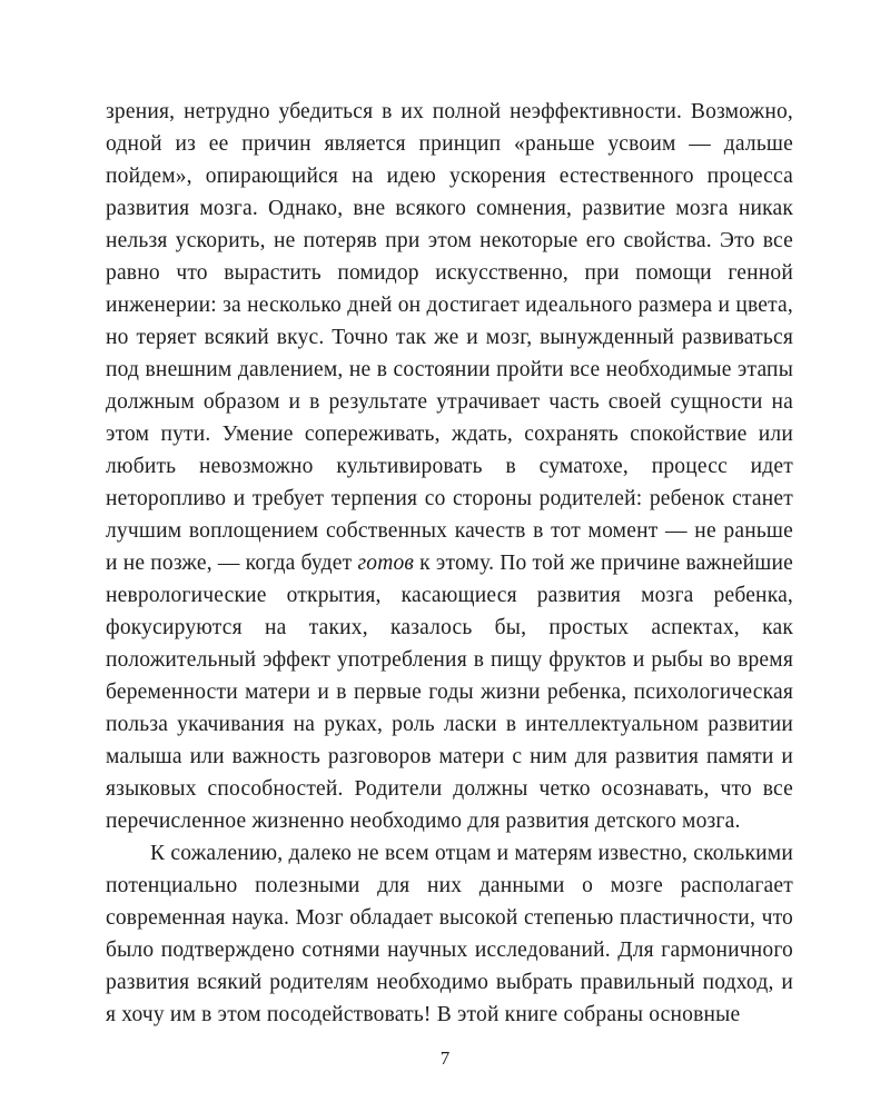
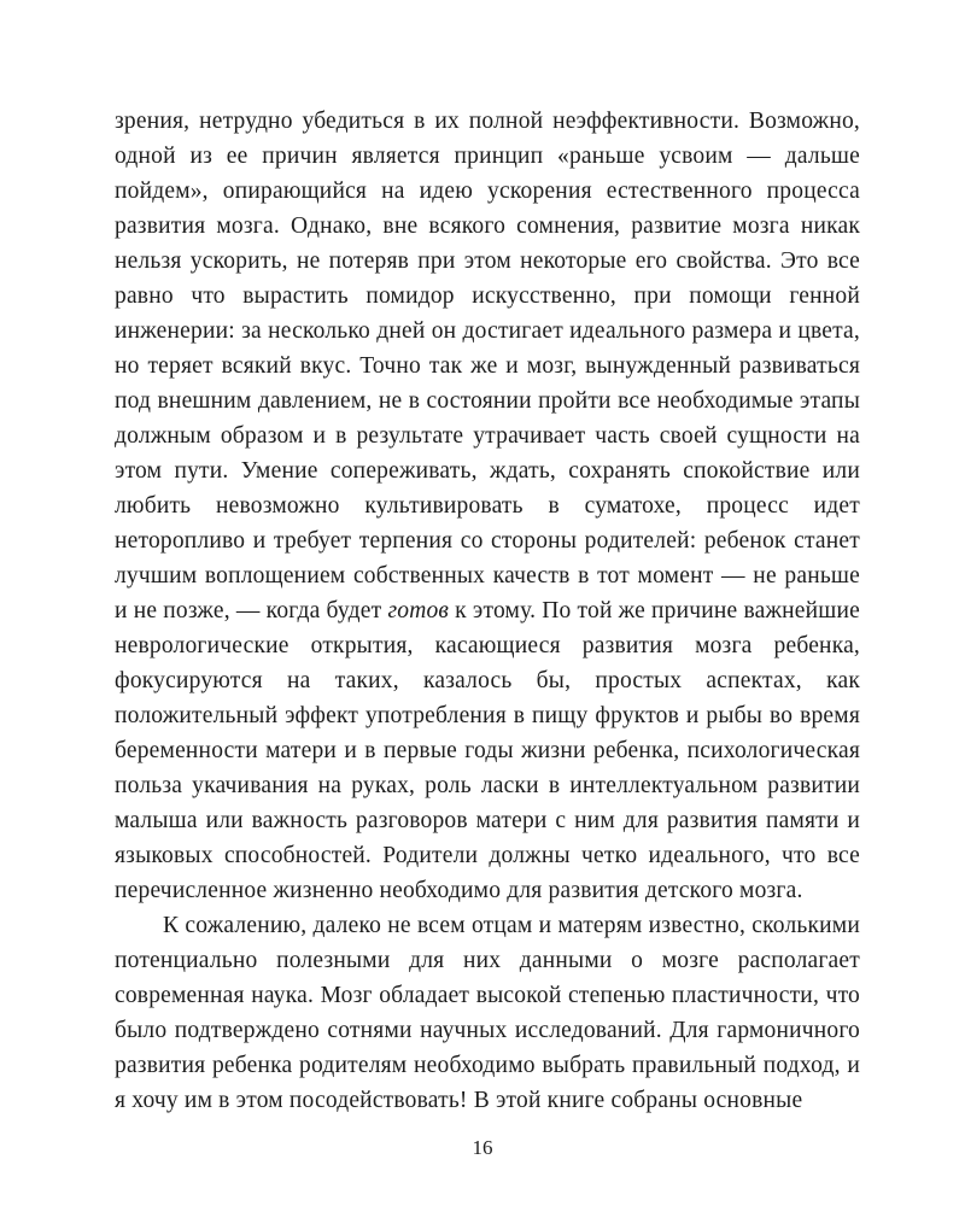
- зрения, нетрудно убедиться в их полной неэффективности. Возможно, одной из ее причин является принцип «раньше усвоим — дальше пойдем», опирающийся на идею ускорения естественного процесса развития мозга. Однако, вне всякого сомнения, развитие мозга никак нельзя ускорить, не потеряв при этом некоторые его свойства. Это все равно что вырастить помидор искусственно, при помощи генной инженерии: за несколько дней он достигает идеального размера и цвета, но теряет всякий вкус. Точно так же и мозг, вынужденный развиваться под внешним давлением, не в состоянии пройти все необходимые этапы должным образом и в результате утрачивает часть своей сущности на этом пути. Умение сопереживать, ждать, сохранять спокойствие или любить невозможно культивировать в суматохе, процесс идет неторопливо и требует терпения со стороны родителей: ребенок станет лучшим воплощением собственных качеств в тот момент — не раньше и не позже, — когда будет готов к этому. По той же причине важнейшие неврологические открытия, касающиеся развития мозга ребенка, фокусируются на таких, казалось бы, простых аспектах, как положительный эффект употребления в пищу фруктов и рыбы во время беременности матери и в первые годы жизни ребенка, психологическая польза укачивания на руках, роль ласки в интеллектуальном развитии малыша или важность разговоров матери с ним для развития памяти и языковых способностей. Родители должны четко осознавать, что все перечисленное жизненно необходимо для развития детского мозга.
+ зрения, нетрудно убедиться в их полной неэффективности. Возможно, одной из ее причин является принцип «раньше усвоим — дальше пойдем», опирающийся на идею ускорения естественного процесса развития мозга. Однако, вне всякого сомнения, развитие мозга никак нельзя ускорить, не потеряв при этом некоторые его свойства. Это все равно что вырастить помидор искусственно, при помощи генной инженерии: за несколько дней он достигает идеального размера и цвета, но теряет всякий вкус. Точно так же и мозг, вынужденный развиваться под внешним давлением, не в состоянии пройти все необходимые этапы должным образом и в результате утрачивает часть своей сущности на этом пути. Умение сопереживать, ждать, сохранять спокойствие или любить невозможно культивировать в суматохе, процесс идет неторопливо и требует терпения со стороны родителей: ребенок станет лучшим воплощением собственных качеств в тот момент — не раньше и не позже, — когда будет готов к этому. По той же причине важнейшие неврологические открытия, касающиеся развития мозга ребенка, фокусируются на таких, казалось бы, простых аспектах, как положительный эффект употребления в пищу фруктов и рыбы во время беременности матери и в первые годы жизни ребенка, психологическая польза укачивания на руках, роль ласки в интеллектуальном развитии малыша или важность разговоров матери с ним для развития памяти и языковых способностей. Родители должны четко идеального, что все перечисленное жизненно необходимо для развития детского мозга.
- К сожалению, далеко не всем отцам и матерям известно, сколькими потенциально полезными для них данными о мозге располагает современная наука. Мозг обладает высокой степенью пластичности, что было подтверждено сотнями научных исследований. Для гармоничного развития всякий родителям необходимо выбрать правильный подход, и я хочу им в этом посодействовать! В этой книге собраны основные
+ К сожалению, далеко не всем отцам и матерям известно, сколькими потенциально полезными для них данными о мозге располагает современная наука. Мозг обладает высокой степенью пластичности, что было подтверждено сотнями научных исследований. Для гармоничного развития ребенка родителям необходимо выбрать правильный подход, и я хочу им в этом посодействовать! В этой книге собраны основные
- 7
+ 16
